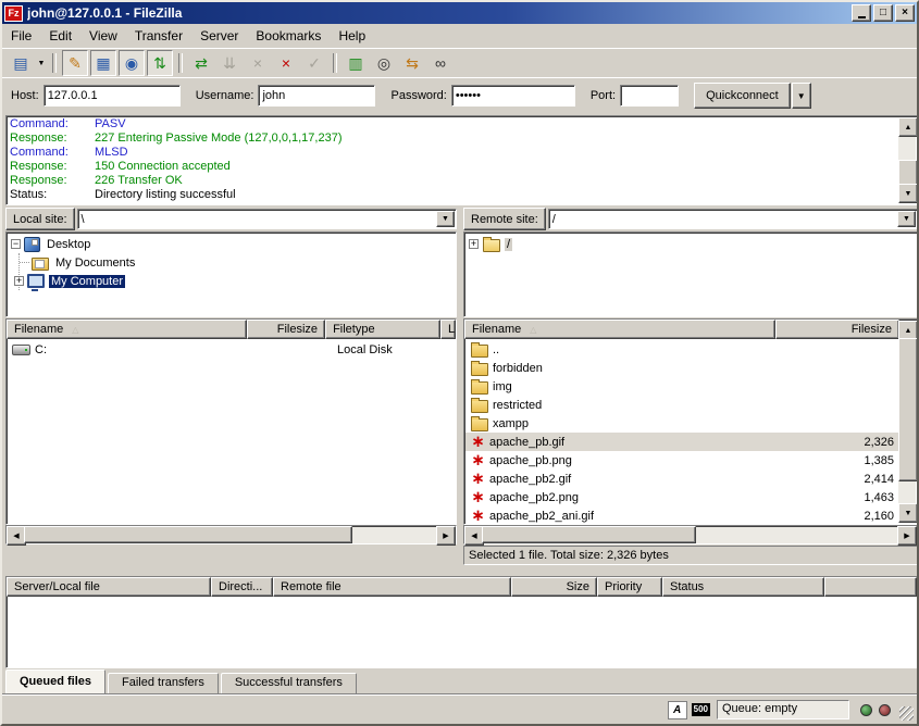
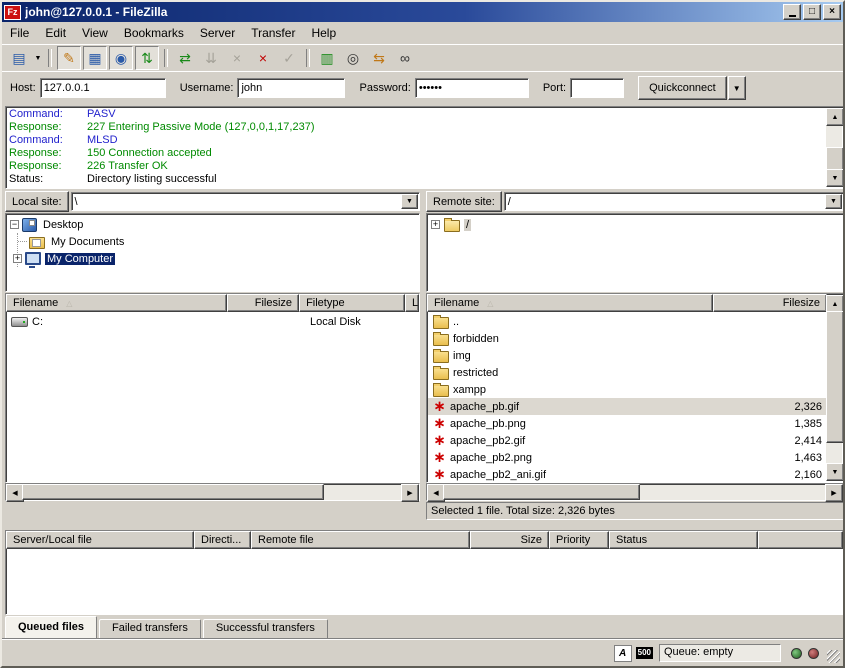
  Fz
  john@127.0.0.1 - FileZilla
  □
  ×
  File
  Edit
  View
- Transfer
+ Bookmarks
  Server
- Bookmarks
+ Transfer
  Help
  ▤
  ✎
  ▦
  ◉
  ⇅
  ⇄
  ⇊
  ×
  ×
  ✓
  ▥
  ◎
  ⇆
  ∞
  Host:
  127.0.0.1
  Username:
  john
  Password:
  ••••••
  Port:
  Quickconnect
  ▼
  Command:
  PASV
  Response:
  227 Entering Passive Mode (127,0,0,1,17,237)
  Command:
  MLSD
  Response:
  150 Connection accepted
  Response:
  226 Transfer OK
  Status:
  Directory listing successful
  Local site:
  \
  −
  Desktop
  My Documents
  +
  My Computer
  Filename
  Filesize
  Filetype
  L
  C:
  Local Disk
  Remote site:
  /
  +
  /
  Filename
  Filesize
  ..
  forbidden
  img
  restricted
  xampp
  ∗
  apache_pb.gif
  2,326
  ∗
  apache_pb.png
  1,385
  ∗
  apache_pb2.gif
  2,414
  ∗
  apache_pb2.png
  1,463
  ∗
  apache_pb2_ani.gif
  2,160
  Selected 1 file. Total size: 2,326 bytes
  Server/Local file
  Directi...
  Remote file
  Size
  Priority
  Status
  Queued files
  Failed transfers
  Successful transfers
  A
  500
  Queue: empty
